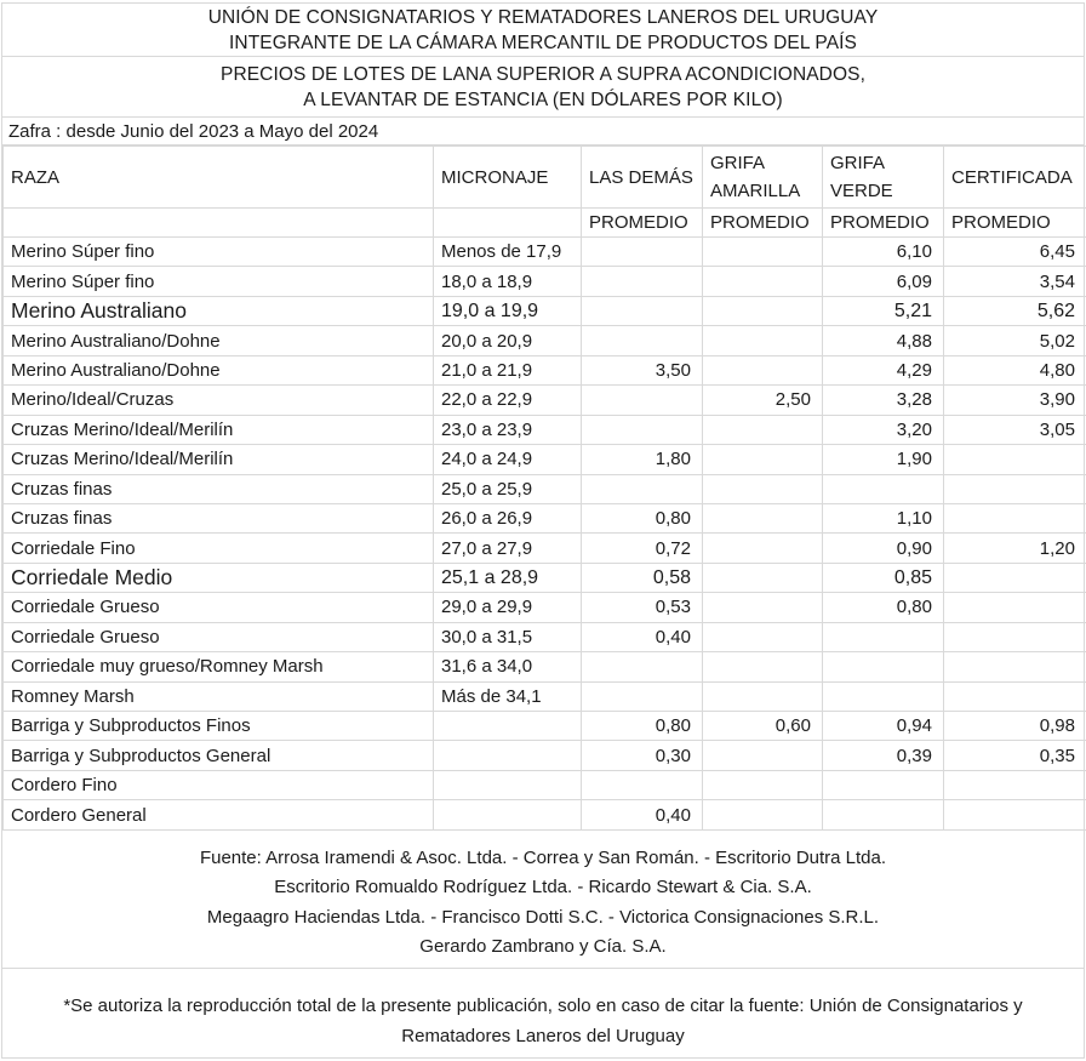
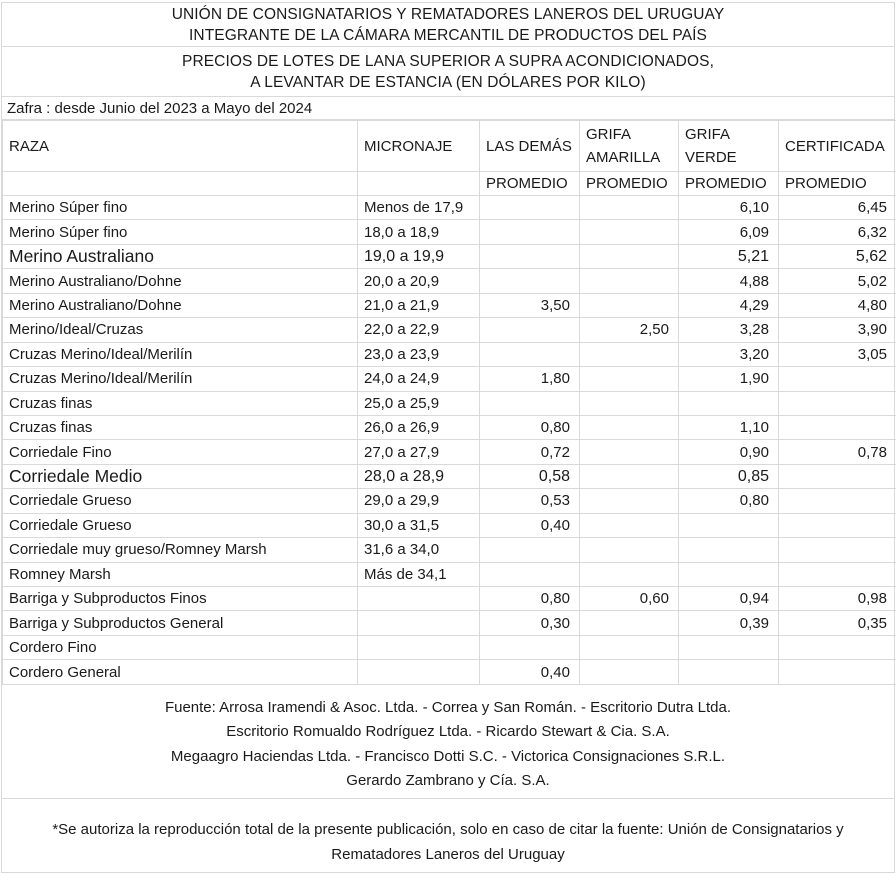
  UNIÓN DE CONSIGNATARIOS Y REMATADORES LANEROS DEL URUGUAY
  INTEGRANTE DE LA CÁMARA MERCANTIL DE PRODUCTOS DEL PAÍS
  PRECIOS DE LOTES DE LANA SUPERIOR A SUPRA ACONDICIONADOS,
  A LEVANTAR DE ESTANCIA (EN DÓLARES POR KILO)
  Zafra : desde Junio del 2023 a Mayo del 2024
  RAZA	MICRONAJE	LAS DEMÁS	GRIFA AMARILLA	GRIFA VERDE	CERTIFICADA
  		PROMEDIO	PROMEDIO	PROMEDIO	PROMEDIO
  Merino Súper fino	Menos de 17,9			6,10	6,45
- Merino Súper fino	18,0 a 18,9			6,09	3,54
+ Merino Súper fino	18,0 a 18,9			6,09	6,32
  Merino Australiano	19,0 a 19,9			5,21	5,62
  Merino Australiano/Dohne	20,0 a 20,9			4,88	5,02
  Merino Australiano/Dohne	21,0 a 21,9	3,50		4,29	4,80
  Merino/Ideal/Cruzas	22,0 a 22,9		2,50	3,28	3,90
  Cruzas Merino/Ideal/Merilín	23,0 a 23,9			3,20	3,05
  Cruzas Merino/Ideal/Merilín	24,0 a 24,9	1,80		1,90
  Cruzas finas	25,0 a 25,9
  Cruzas finas	26,0 a 26,9	0,80		1,10
- Corriedale Fino	27,0 a 27,9	0,72		0,90	1,20
+ Corriedale Fino	27,0 a 27,9	0,72		0,90	0,78
- Corriedale Medio	25,1 a 28,9	0,58		0,85
+ Corriedale Medio	28,0 a 28,9	0,58		0,85
  Corriedale Grueso	29,0 a 29,9	0,53		0,80
  Corriedale Grueso	30,0 a 31,5	0,40
  Corriedale muy grueso/Romney Marsh	31,6 a 34,0
  Romney Marsh	Más de 34,1
  Barriga y Subproductos Finos		0,80	0,60	0,94	0,98
  Barriga y Subproductos General		0,30		0,39	0,35
  Cordero Fino
  Cordero General		0,40
  Fuente: Arrosa Iramendi & Asoc. Ltda. - Correa y San Román. - Escritorio Dutra Ltda.
  Escritorio Romualdo Rodríguez Ltda. - Ricardo Stewart & Cia. S.A.
  Megaagro Haciendas Ltda. - Francisco Dotti S.C. - Victorica Consignaciones S.R.L.
  Gerardo Zambrano y Cía. S.A.
  *Se autoriza la reproducción total de la presente publicación, solo en caso de citar la fuente: Unión de Consignatarios y
  Rematadores Laneros del Uruguay
